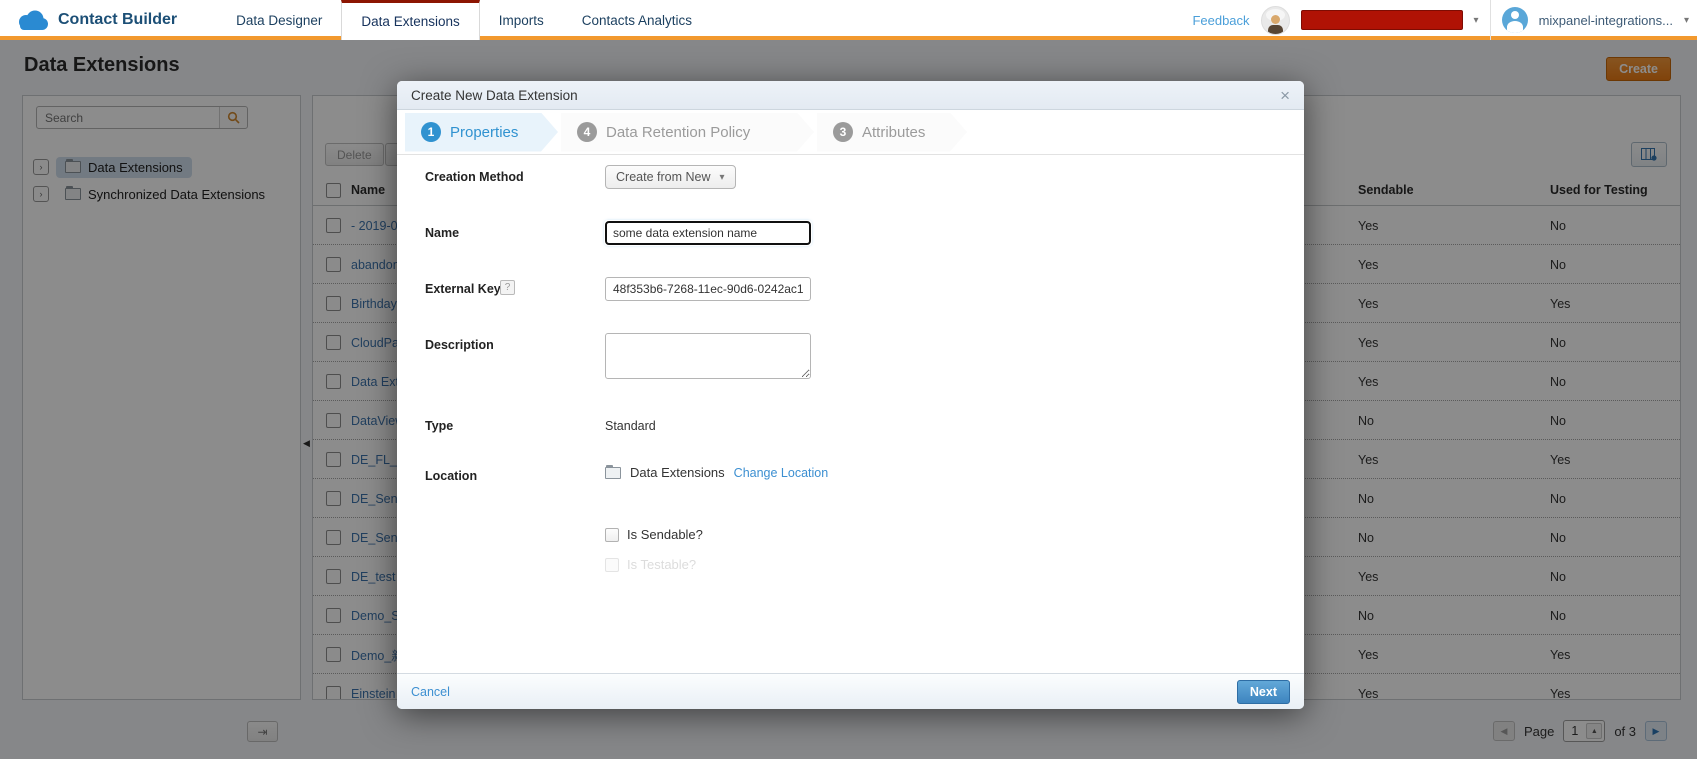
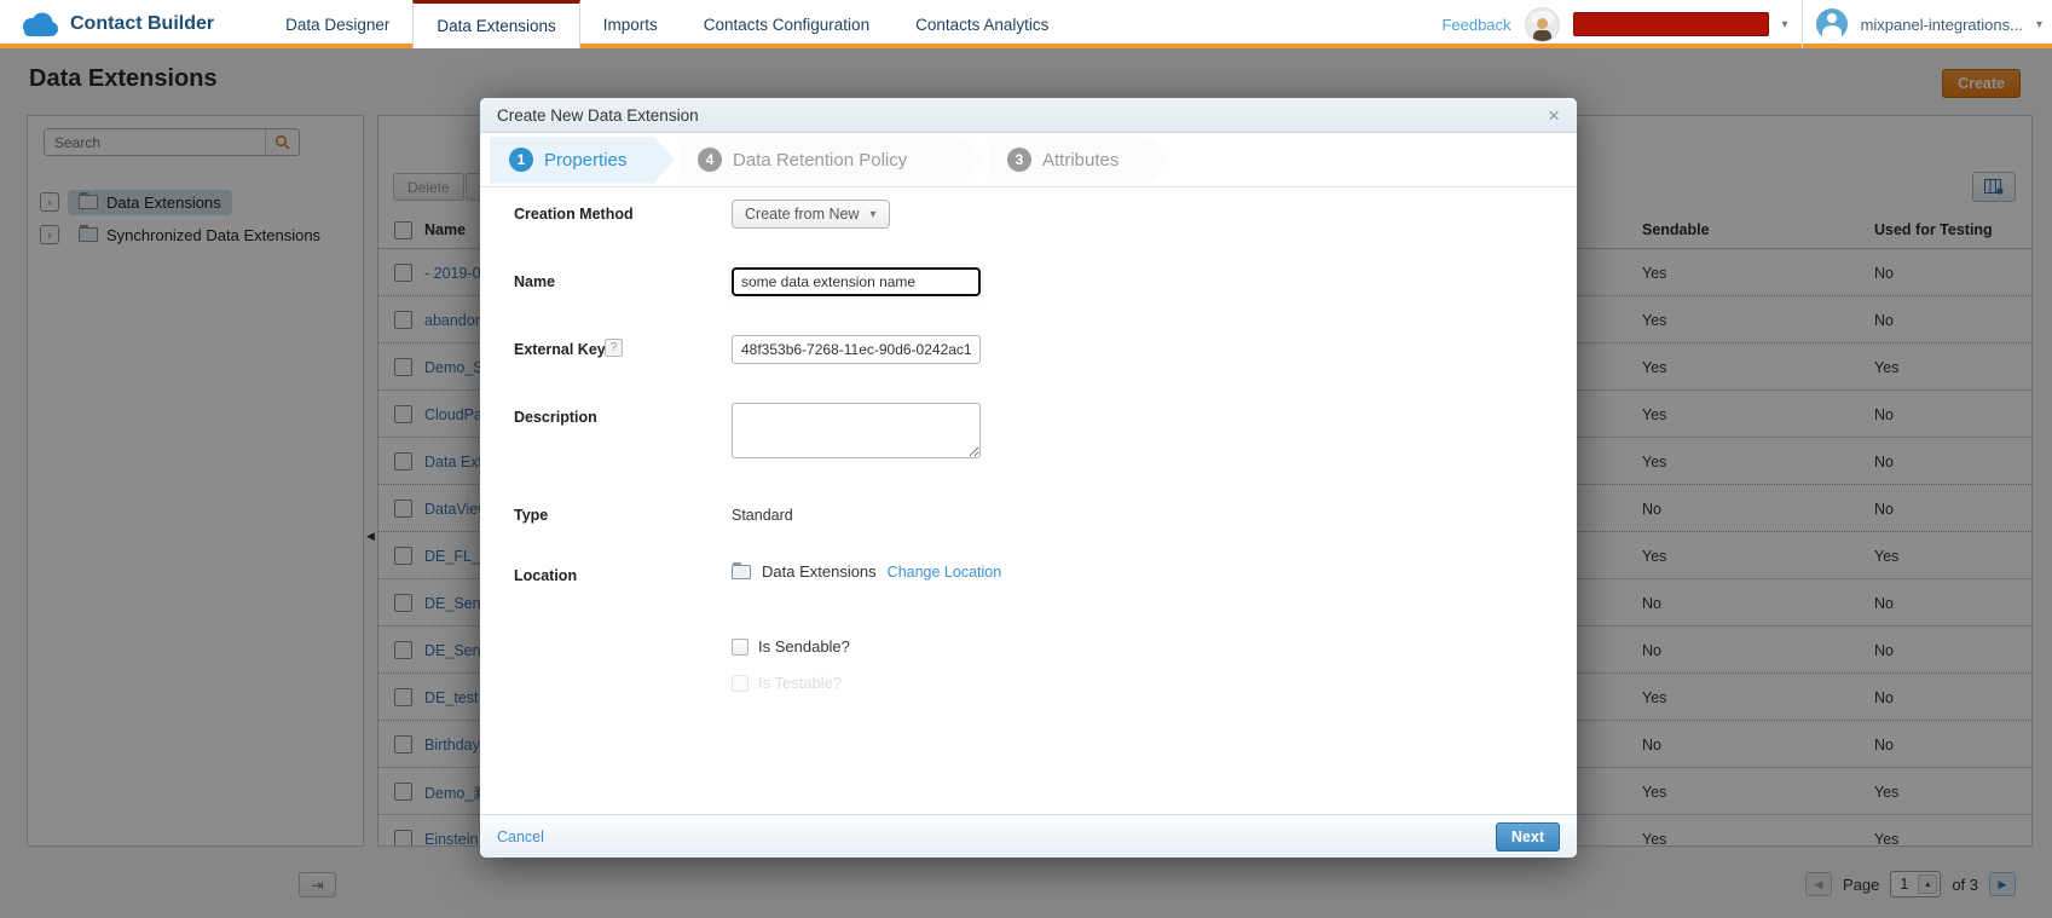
  Contact Builder
  Data Designer
  Data Extensions
  Imports
+ Contacts Configuration
  Contacts Analytics
  Feedback
  ▾
  mixpanel-integrations...
  ▾
  Data Extensions
  Create
  Search
  ›
  Data Extensions
  ›
  Synchronized Data Extensions
  ◀
  ⇥
  Delete
  Name
  Sendable
  Used for Testing
  - 2019-0
  Yes
  No
  abando
  Yes
  No
- Birthday
+ Demo_S
  Yes
  Yes
  CloudPa
  Yes
  No
  Data Ex
  Yes
  No
  DataVie
  No
  No
  DE_FL_
  Yes
  Yes
  DE_Sen
  No
  No
  DE_Sen
  No
  No
  DE_test
  Yes
  No
- Demo_S
+ Birthday
  No
  No
  Demo_
  Yes
  Yes
  Einstein
  Yes
  Yes
  ◀
  Page
  1
  of 3
  ▶
  Create New Data Extension
  ×
  1
  Properties
  4
  Data Retention Policy
  3
  Attributes
  Creation Method
  Create from New
  ▾
  Name
  some data extension name
  External Key
  ?
  48f353b6-7268-11ec-90d6-0242ac1
  Description
  Type
  Standard
  Location
  Data Extensions
  Change Location
  Is Sendable?
  Is Testable?
  Cancel
  Next
